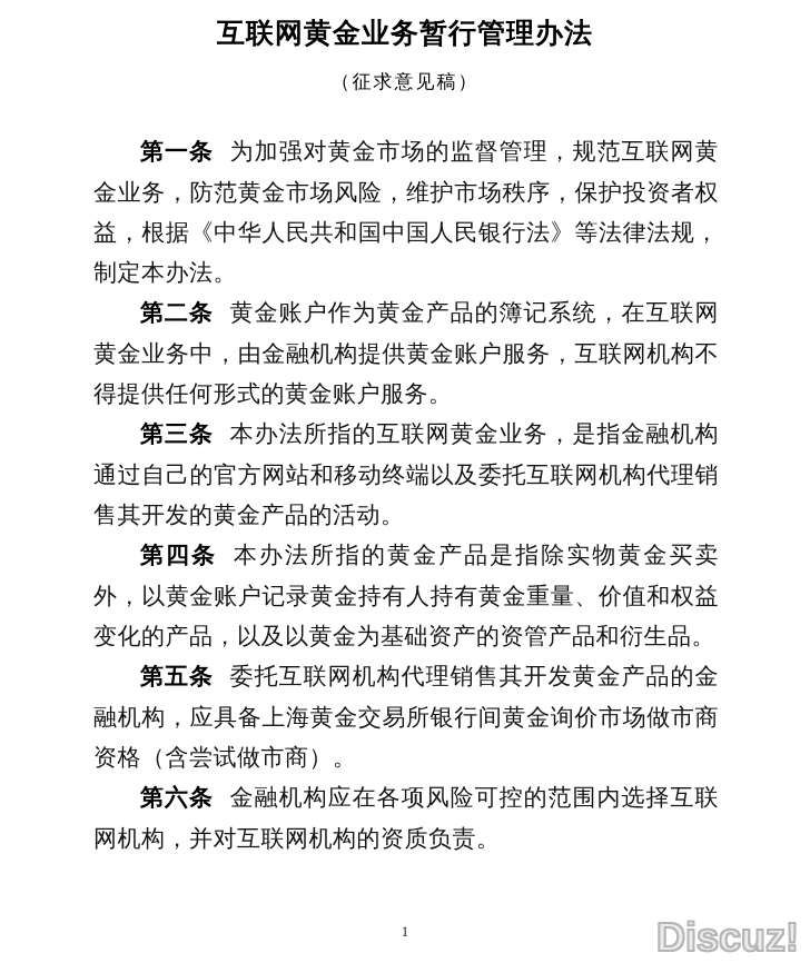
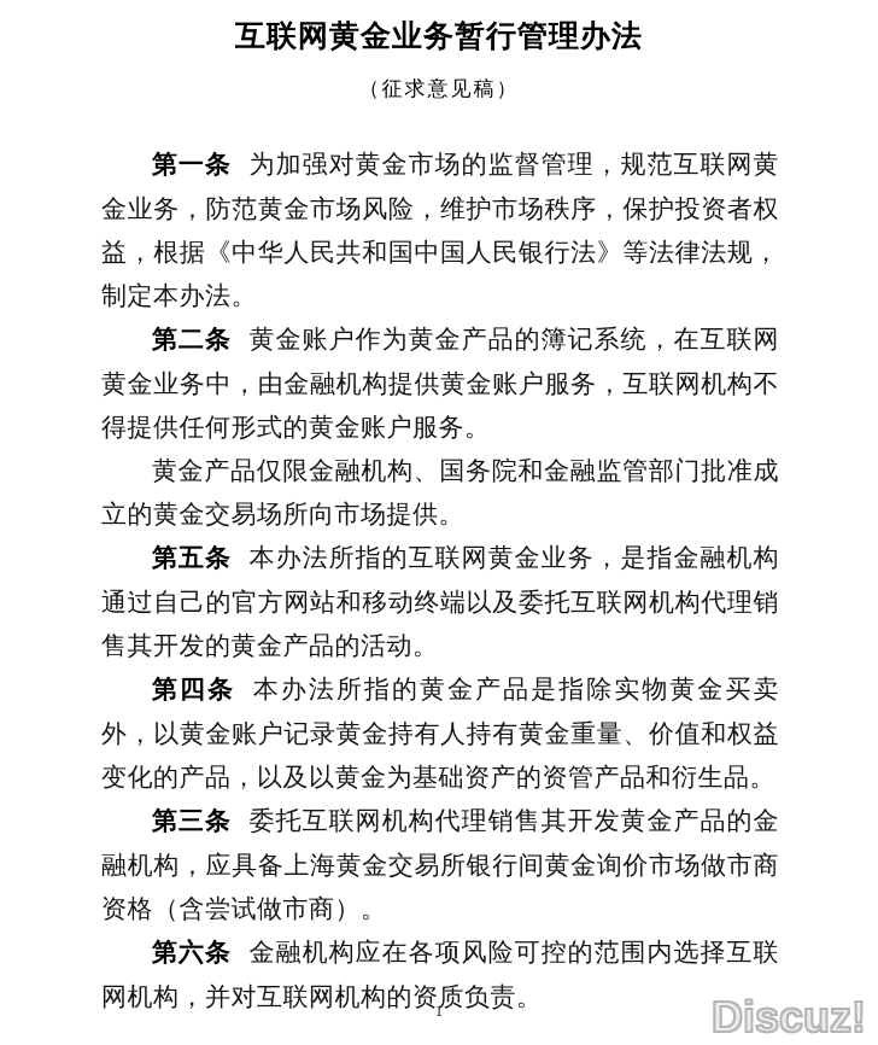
  互联网黄金业务暂行管理办法
  （征求意见稿）
  第一条 为加强对黄金市场的监督管理，规范互联网黄金业务，防范黄金市场风险，维护市场秩序，保护投资者权益，根据《中华人民共和国中国人民银行法》等法律法规，制定本办法。
  第二条 黄金账户作为黄金产品的簿记系统，在互联网黄金业务中，由金融机构提供黄金账户服务，互联网机构不得提供任何形式的黄金账户服务。
+ 黄金产品仅限金融机构、国务院和金融监管部门批准成立的黄金交易场所向市场提供。
- 第三条 本办法所指的互联网黄金业务，是指金融机构通过自己的官方网站和移动终端以及委托互联网机构代理销售其开发的黄金产品的活动。
+ 第五条 本办法所指的互联网黄金业务，是指金融机构通过自己的官方网站和移动终端以及委托互联网机构代理销售其开发的黄金产品的活动。
  第四条 本办法所指的黄金产品是指除实物黄金买卖外，以黄金账户记录黄金持有人持有黄金重量、价值和权益变化的产品，以及以黄金为基础资产的资管产品和衍生品。
- 第五条 委托互联网机构代理销售其开发黄金产品的金融机构，应具备上海黄金交易所银行间黄金询价市场做市商资格（含尝试做市商）。
+ 第三条 委托互联网机构代理销售其开发黄金产品的金融机构，应具备上海黄金交易所银行间黄金询价市场做市商资格（含尝试做市商）。
  第六条 金融机构应在各项风险可控的范围内选择互联网机构，并对互联网机构的资质负责。
  1
  Discuz!
